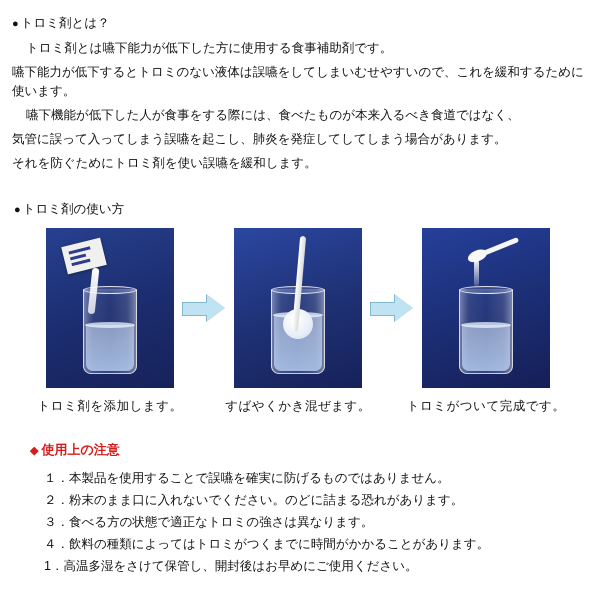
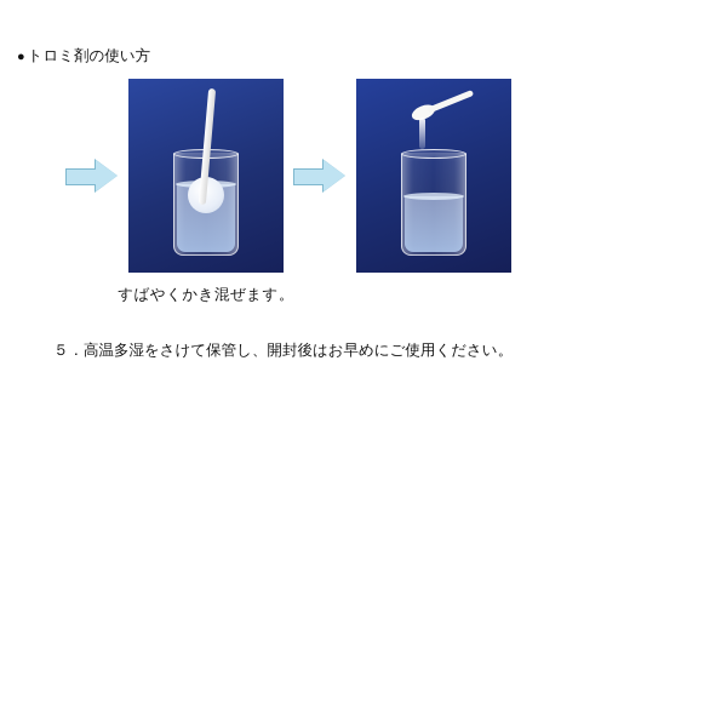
- ● トロミ剤とは？
- トロミ剤とは嚥下能力が低下した方に使用する食事補助剤です。
- 嚥下能力が低下するとトロミのない液体は誤嚥をしてしまいむせやすいので、これを緩和するために使います。
- 嚥下機能が低下した人が食事をする際には、食べたものが本来入るべき食道ではなく、
- 気管に誤って入ってしまう誤嚥を起こし、肺炎を発症してしてしまう場合があります。
- それを防ぐためにトロミ剤を使い誤嚥を緩和します。
  ● トロミ剤の使い方
- トロミ剤を添加します。
  すばやくかき混ぜます。
- トロミがついて完成です。
- ◆ 使用上の注意
- １．本製品を使用することで誤嚥を確実に防げるものではありません。
- ２．粉末のまま口に入れないでください。のどに詰まる恐れがあります。
- ３．食べる方の状態で適正なトロミの強さは異なります。
- ４．飲料の種類によってはトロミがつくまでに時間がかかることがあります。
- 1．高温多湿をさけて保管し、開封後はお早めにご使用ください。
+ ５．高温多湿をさけて保管し、開封後はお早めにご使用ください。
